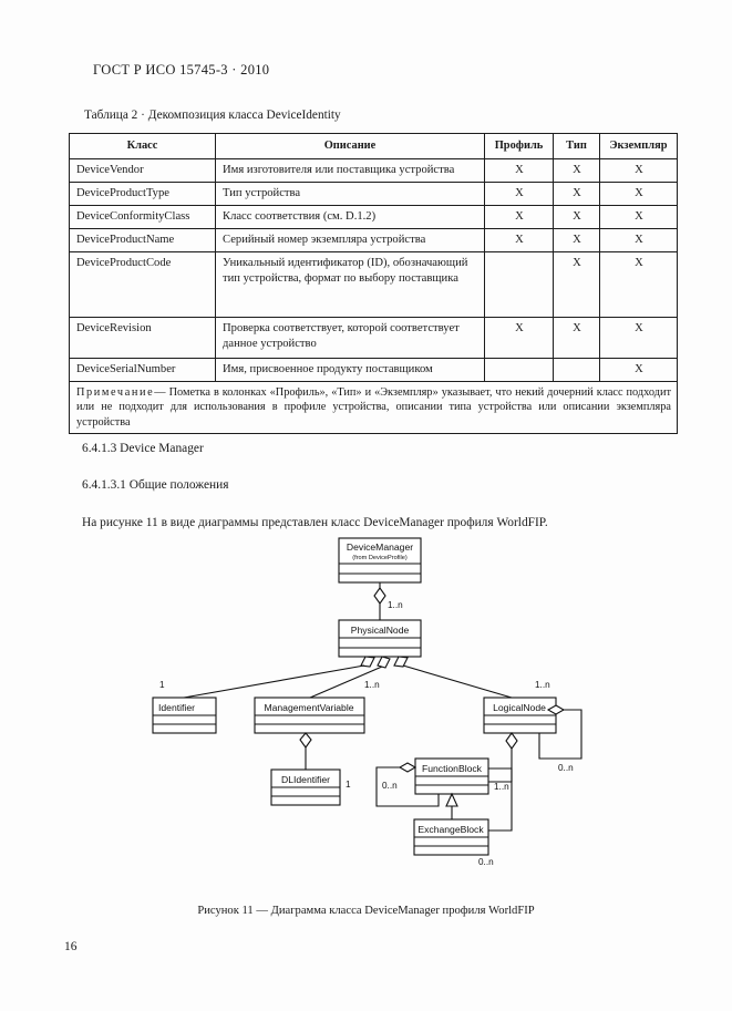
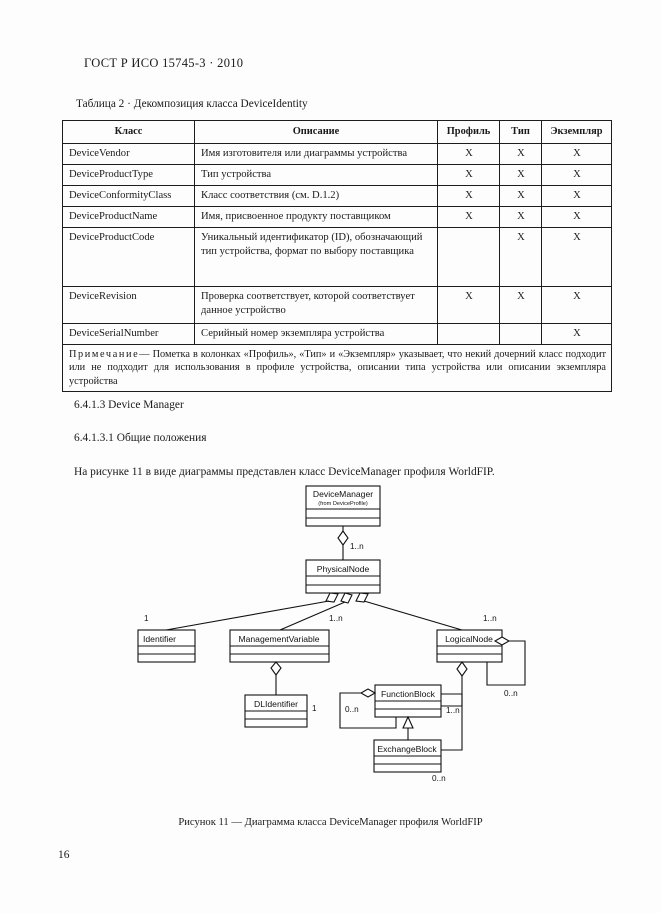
  ГОСТ Р ИСО 15745-3 · 2010
  Таблица 2 · Декомпозиция класса DeviceIdentity
  Класс	Описание	Профиль	Тип	Экземпляр
- DeviceVendor	Имя изготовителя или поставщика устройства	X	X	X
+ DeviceVendor	Имя изготовителя или диаграммы устройства	X	X	X
  DeviceProductType	Тип устройства	X	X	X
  DeviceConformityClass	Класс соответствия (см. D.1.2)	X	X	X
- DeviceProductName	Серийный номер экземпляра устройства	X	X	X
+ DeviceProductName	Имя, присвоенное продукту поставщиком	X	X	X
  DeviceProductCode	Уникальный идентификатор (ID), обозначающий тип устройства, формат по выбору поставщика		X	X
  DeviceRevision	Проверка соответствует, которой соответствует данное устройство	X	X	X
- DeviceSerialNumber	Имя, присвоенное продукту поставщиком			X
+ DeviceSerialNumber	Серийный номер экземпляра устройства			X
  Примечание— Пометка в колонках «Профиль», «Тип» и «Экземпляр» указывает, что некий дочерний класс подходит или не подходит для использования в профиле устройства, описании типа устройства или описании экземпляра устройства
  6.4.1.3 Device Manager
  6.4.1.3.1 Общие положения
  На рисунке 11 в виде диаграммы представлен класс DeviceManager профиля WorldFIP.
  DeviceManager
  1..n
  PhysicalNode
  1
  1..n
  1..n
  Identifier
  ManagementVariable
  DLIdentifier
  1
  LogicalNode
  0..n
  FunctionBlock
  0..n
  1..n
  ExchangeBlock
  0..n
  Рисунок 11 — Диаграмма класса DeviceManager профиля WorldFIP
  16
